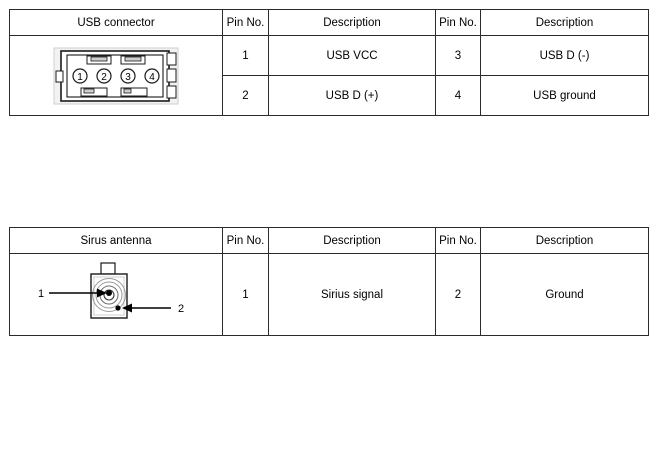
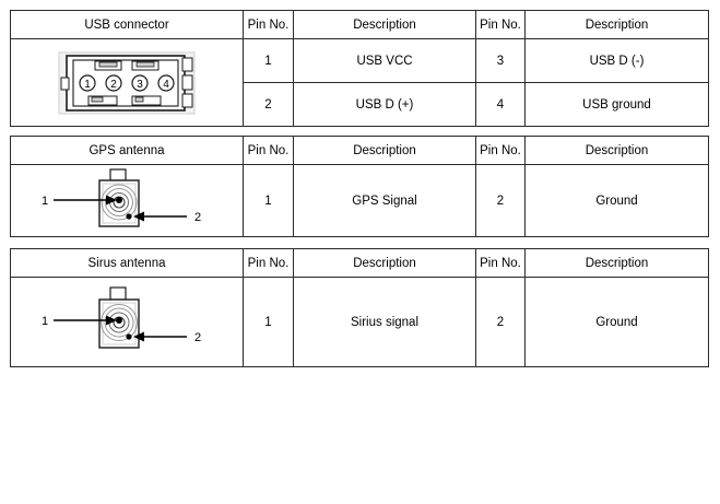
  USB connector	Pin No.	Description	Pin No.	Description
  1 2 3 4	1	USB VCC	3	USB D (-)
  2	USB D (+)	4	USB ground
+ GPS antenna	Pin No.	Description	Pin No.	Description
+ 1 2	1	GPS Signal	2	Ground
  Sirus antenna	Pin No.	Description	Pin No.	Description
  1 2	1	Sirius signal	2	Ground
